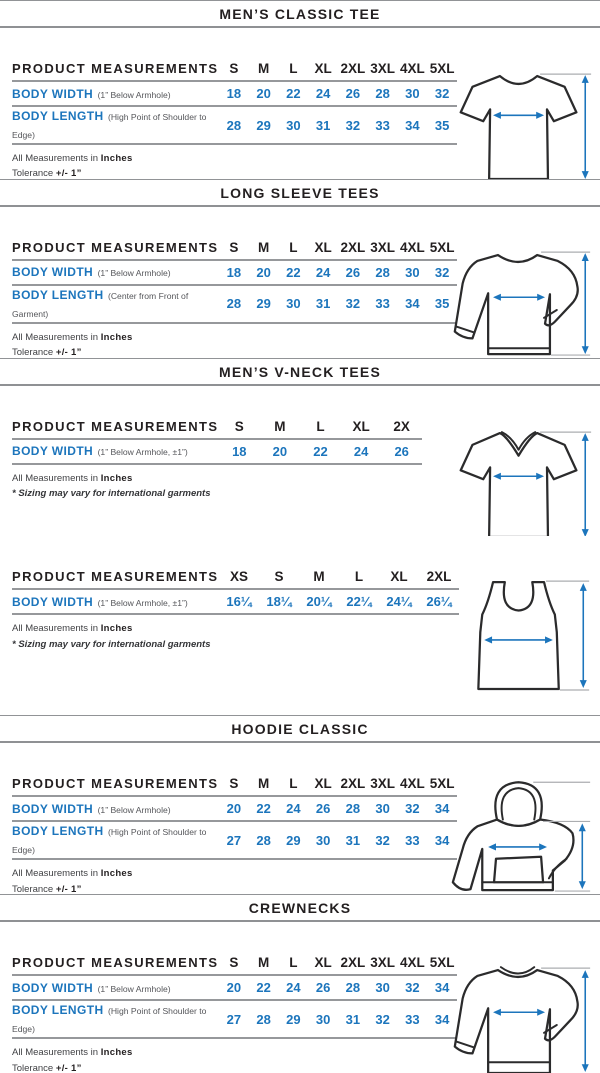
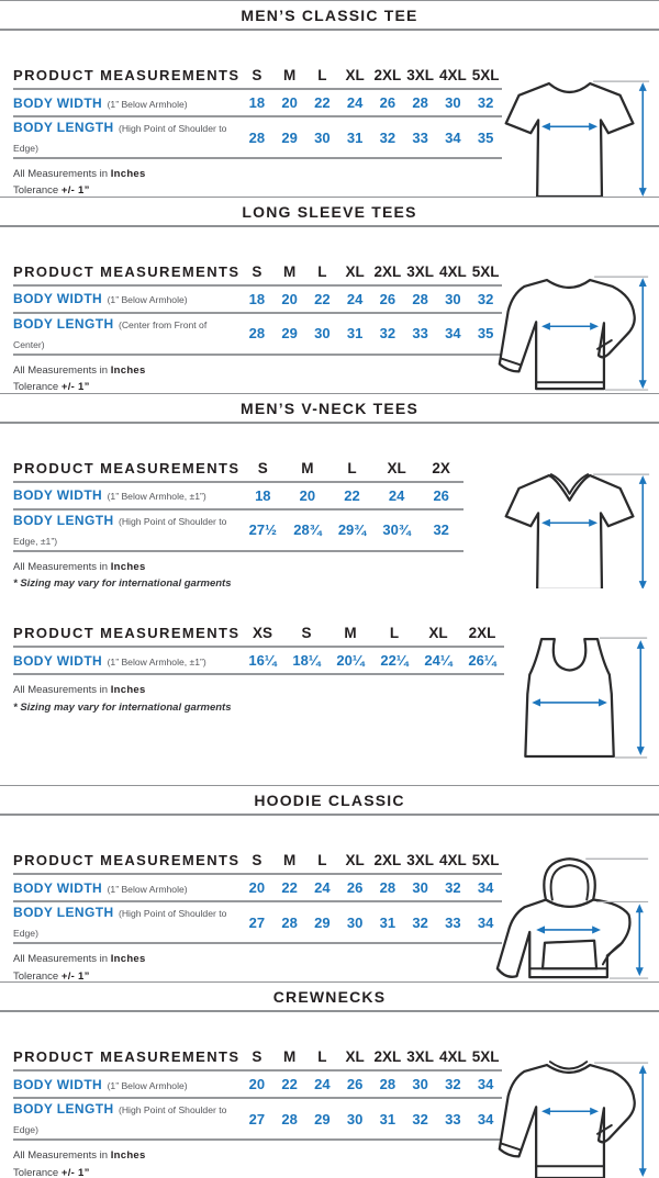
  MEN’S CLASSIC TEE
  PRODUCT MEASUREMENTS	S	M	L	XL	2XL	3XL	4XL	5XL
  BODY WIDTH (1” Below Armhole)	18	20	22	24	26	28	30	32
  BODY LENGTH (High Point of Shoulder to Edge)	28	29	30	31	32	33	34	35
  All Measurements in Inches
  Tolerance +/- 1”
  LONG SLEEVE TEES
  PRODUCT MEASUREMENTS	S	M	L	XL	2XL	3XL	4XL	5XL
  BODY WIDTH (1” Below Armhole)	18	20	22	24	26	28	30	32
- BODY LENGTH (Center from Front of Garment)	28	29	30	31	32	33	34	35
+ BODY LENGTH (Center from Front of Center)	28	29	30	31	32	33	34	35
  All Measurements in Inches
  Tolerance +/- 1”
  MEN’S V-NECK TEES
  PRODUCT MEASUREMENTS	S	M	L	XL	2X
  BODY WIDTH (1” Below Armhole, ±1”)	18	20	22	24	26
+ BODY LENGTH (High Point of Shoulder to Edge, ±1”)	27½	28¾	29¾	30¾	32
  All Measurements in Inches
  * Sizing may vary for international garments
  PRODUCT MEASUREMENTS	XS	S	M	L	XL	2XL
  BODY WIDTH (1” Below Armhole, ±1”)	16¼	18¼	20¼	22¼	24¼	26¼
  All Measurements in Inches
  * Sizing may vary for international garments
  HOODIE CLASSIC
  PRODUCT MEASUREMENTS	S	M	L	XL	2XL	3XL	4XL	5XL
  BODY WIDTH (1” Below Armhole)	20	22	24	26	28	30	32	34
  BODY LENGTH (High Point of Shoulder to Edge)	27	28	29	30	31	32	33	34
  All Measurements in Inches
  Tolerance +/- 1”
  CREWNECKS
  PRODUCT MEASUREMENTS	S	M	L	XL	2XL	3XL	4XL	5XL
  BODY WIDTH (1” Below Armhole)	20	22	24	26	28	30	32	34
  BODY LENGTH (High Point of Shoulder to Edge)	27	28	29	30	31	32	33	34
  All Measurements in Inches
  Tolerance +/- 1”
